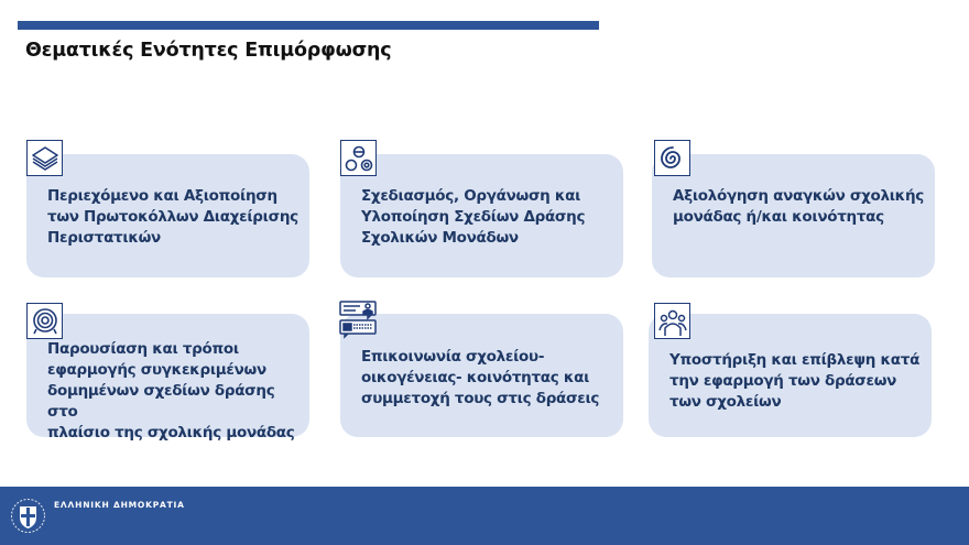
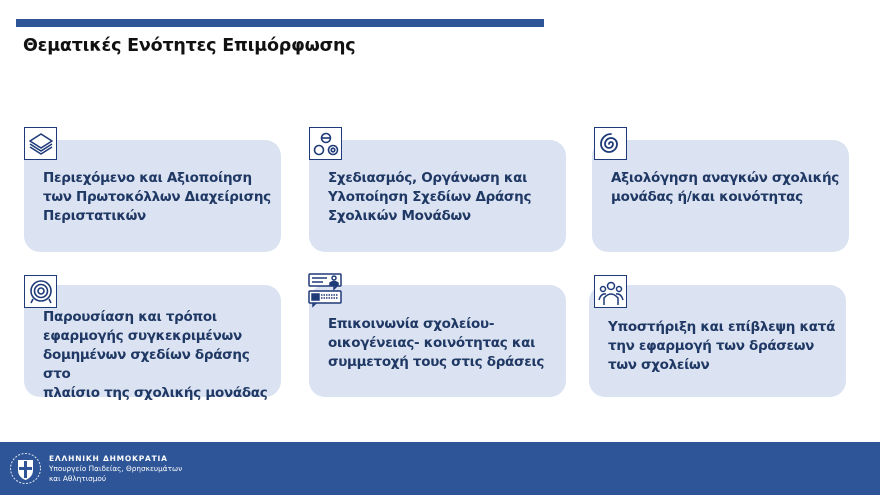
  Θεματικές Ενότητες Επιμόρφωσης
  Περιεχόμενο και Αξιοποίηση
  των Πρωτοκόλλων Διαχείρισης
  Περιστατικών
  Σχεδιασμός, Οργάνωση και
  Υλοποίηση Σχεδίων Δράσης
  Σχολικών Μονάδων
  Αξιολόγηση αναγκών σχολικής
  μονάδας ή/και κοινότητας
  Παρουσίαση και τρόποι
  εφαρμογής συγκεκριμένων
  δομημένων σχεδίων δράσης στο
  πλαίσιο της σχολικής μονάδας
  Επικοινωνία σχολείου-
  οικογένειας- κοινότητας και
  συμμετοχή τους στις δράσεις
  Υποστήριξη και επίβλεψη κατά
  την εφαρμογή των δράσεων
  των σχολείων
  ΕΛΛΗΝΙΚΗ ΔΗΜΟΚΡΑΤΙΑ
+ Υπουργείο Παιδείας, Θρησκευμάτων
+ και Αθλητισμού
